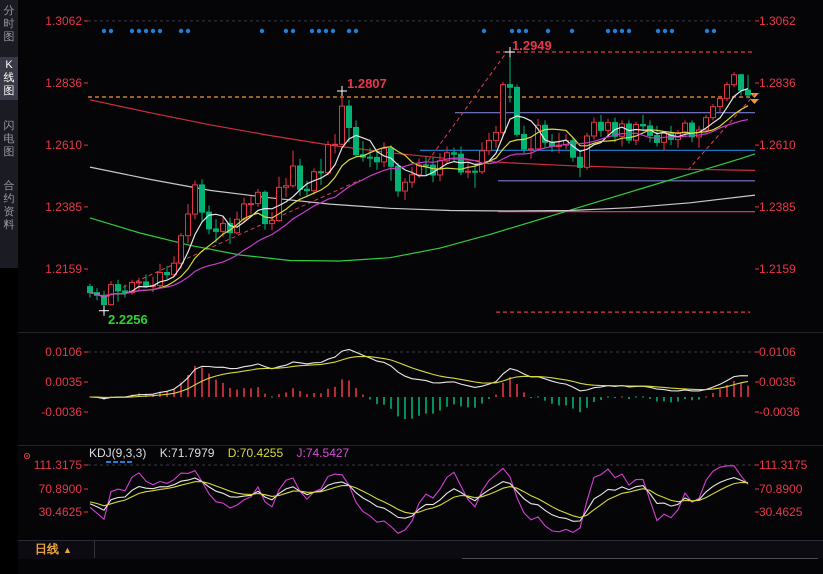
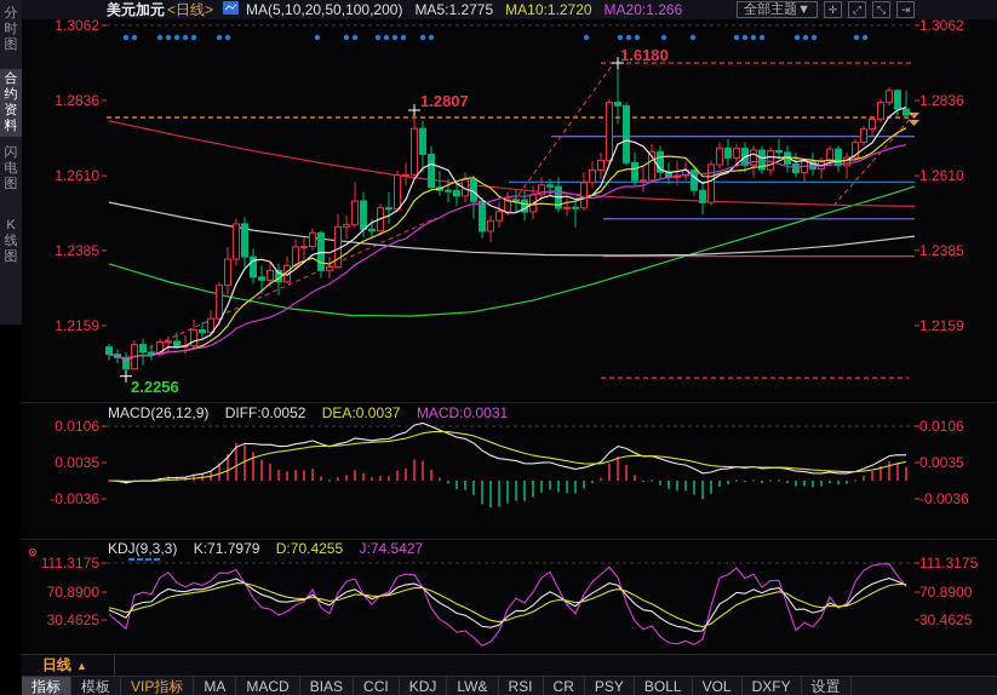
  1.3062
  1.2836
  1.2610
  1.2385
  1.2159
  1.3062
  1.2836
  1.2610
  1.2385
  1.2159
  0.0106
  0.0035
  -0.0036
  0.0106
  0.0035
  -0.0036
  111.3175
  70.8900
  30.4625
  111.3175
  70.8900
  30.4625
+ 美元加元
+ <日线>
+ MA(5,10,20,50,100,200)
+ MA5:1.2775
+ MA10:1.2720
+ MA20:1.266
+ 全部主题▼
+ ✛
+ ⤢
+ ⤡
+ ⇥
  分时图
- K线图
+ 合约资料
  闪电图
- 合约资料
+ K线图
- 1.2949
+ 1.6180
  1.2807
  2.2256
+ MACD(26,12,9) DIFF:0.0052 DEA:0.0037 MACD:0.0031
  KDJ(9,3,3) K:71.7979 D:70.4255 J:74.5427
  日线 ▲
+ 指标
+ 模板
+ VIP指标
+ MA
+ MACD
+ BIAS
+ CCI
+ KDJ
+ LW&
+ RSI
+ CR
+ PSY
+ BOLL
+ VOL
+ DXFY
+ 设置
